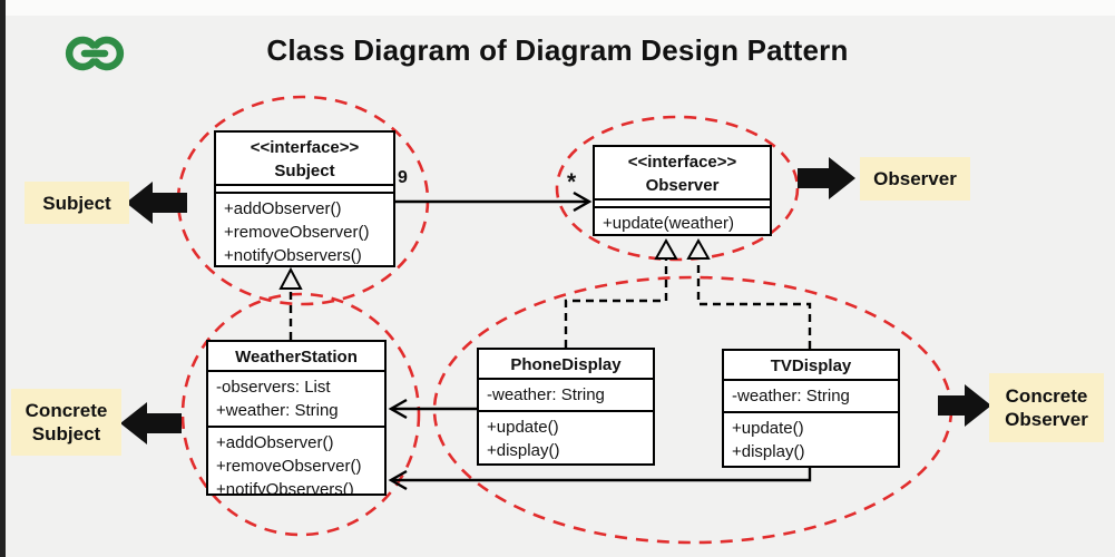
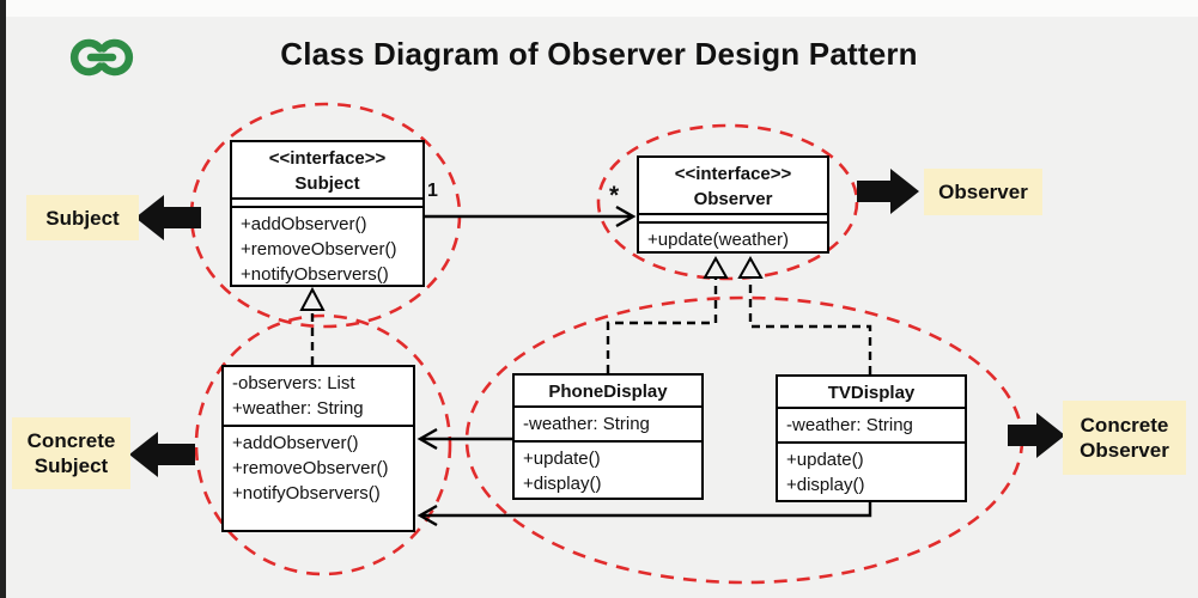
- Class Diagram of Diagram Design Pattern
+ Class Diagram of Observer Design Pattern
  <<interface>>
  Subject
  +addObserver()
  +removeObserver()
  +notifyObservers()
  <<interface>>
  Observer
  +update(weather)
- WeatherStation
  -observers: List
  +weather: String
  +addObserver()
  +removeObserver()
  +notifyObservers()
  PhoneDisplay
  -weather: String
  +update()
  +display()
  TVDisplay
  -weather: String
  +update()
  +display()
- 9
+ 1
  *
  Subject
  Observer
  Concrete Subject
  Concrete Observer
